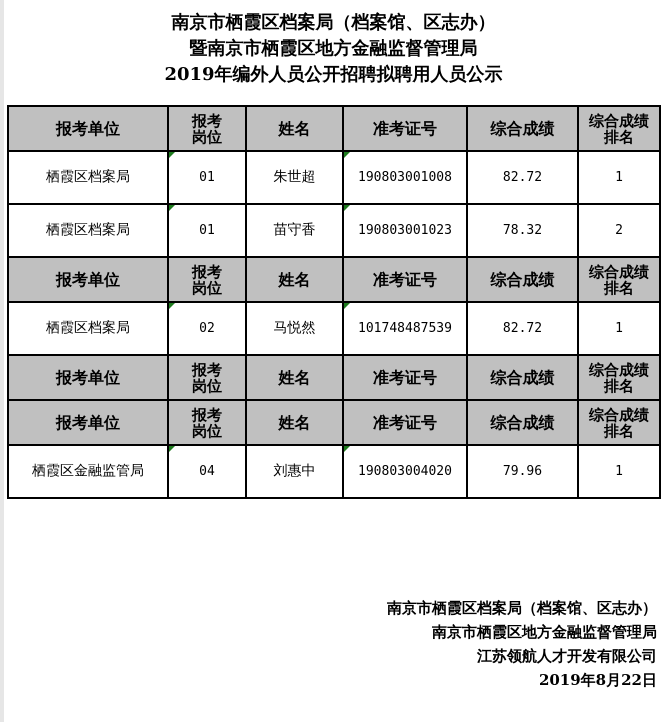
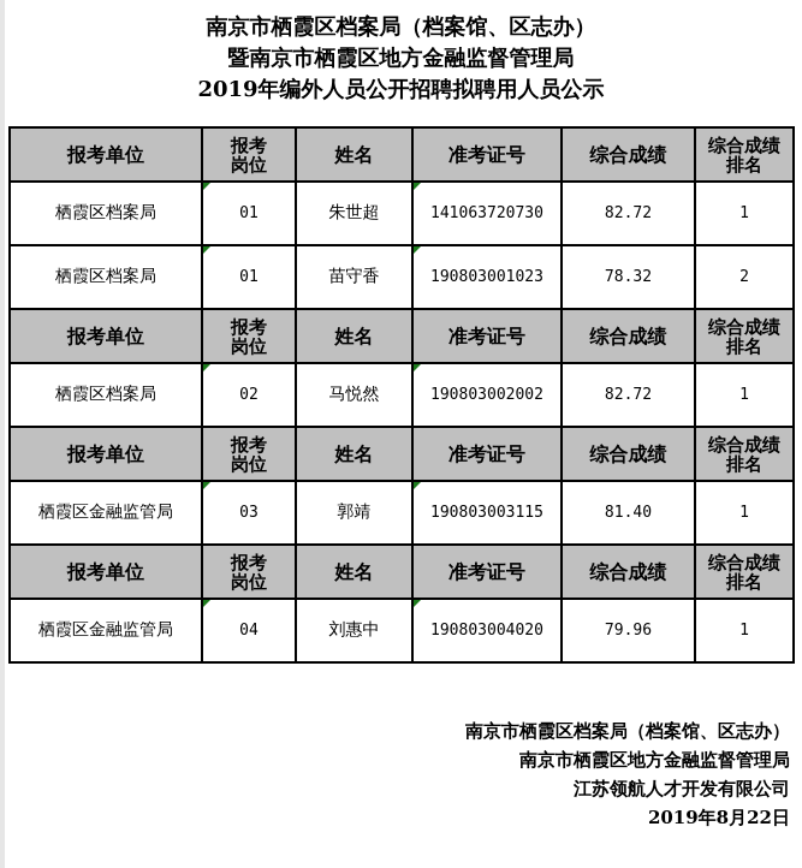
  南京市栖霞区档案局（档案馆、区志办）
  暨南京市栖霞区地方金融监督管理局
  2019年编外人员公开招聘拟聘用人员公示
  报考单位	报考岗位	姓名	准考证号	综合成绩	综合成绩排名
- 栖霞区档案局	01	朱世超	190803001008	82.72	1
+ 栖霞区档案局	01	朱世超	141063720730	82.72	1
  栖霞区档案局	01	苗守香	190803001023	78.32	2
  报考单位	报考岗位	姓名	准考证号	综合成绩	综合成绩排名
- 栖霞区档案局	02	马悦然	101748487539	82.72	1
+ 栖霞区档案局	02	马悦然	190803002002	82.72	1
  报考单位	报考岗位	姓名	准考证号	综合成绩	综合成绩排名
+ 栖霞区金融监管局	03	郭靖	190803003115	81.40	1
  报考单位	报考岗位	姓名	准考证号	综合成绩	综合成绩排名
  栖霞区金融监管局	04	刘惠中	190803004020	79.96	1
  南京市栖霞区档案局（档案馆、区志办）
  南京市栖霞区地方金融监督管理局
  江苏领航人才开发有限公司
  2019年8月22日
